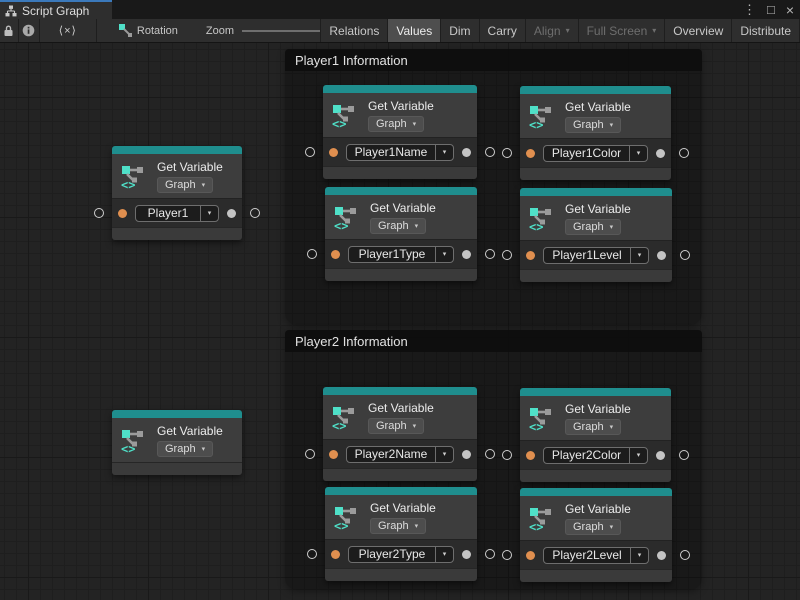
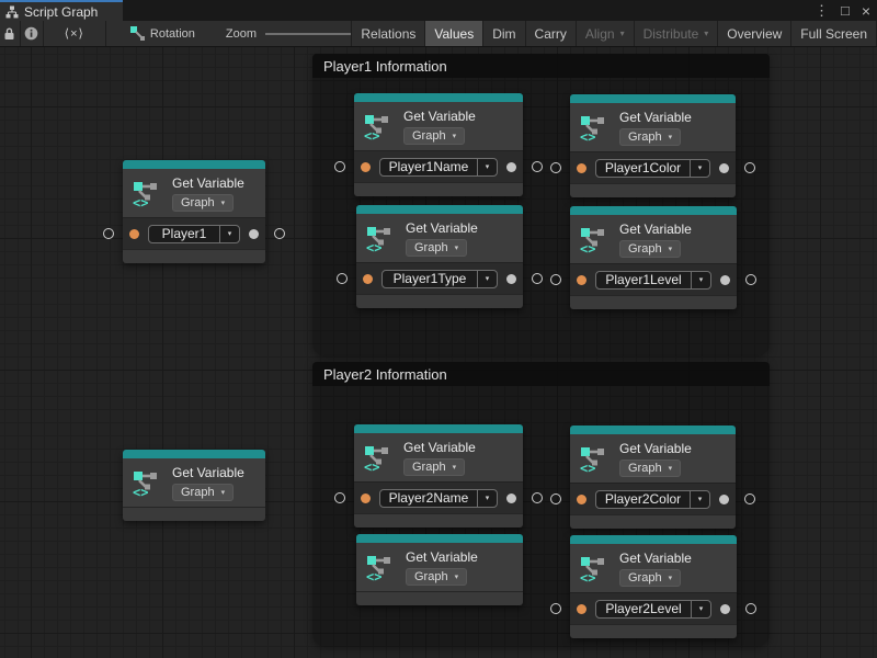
  Script Graph
  ⋮
  □
  ×
  ⟨×⟩
  Rotation
  Zoom
  Relations
  Values
  Dim
  Carry
  Align
  ▾
- Full Screen
+ Distribute
  ▾
  Overview
- Distribute
+ Full Screen
  Player1 Information
  Player2 Information
  <>
  Get Variable
  Graph
  Player1
  <>
  Get Variable
  Graph
  Player1Name
  <>
  Get Variable
  Graph
  Player1Color
  <>
  Get Variable
  Graph
  Player1Type
  <>
  Get Variable
  Graph
  Player1Level
  <>
  Get Variable
  Graph
  <>
  Get Variable
  Graph
  Player2Name
  <>
  Get Variable
  Graph
  Player2Color
  <>
  Get Variable
  Graph
- Player2Type
  <>
  Get Variable
  Graph
  Player2Level
